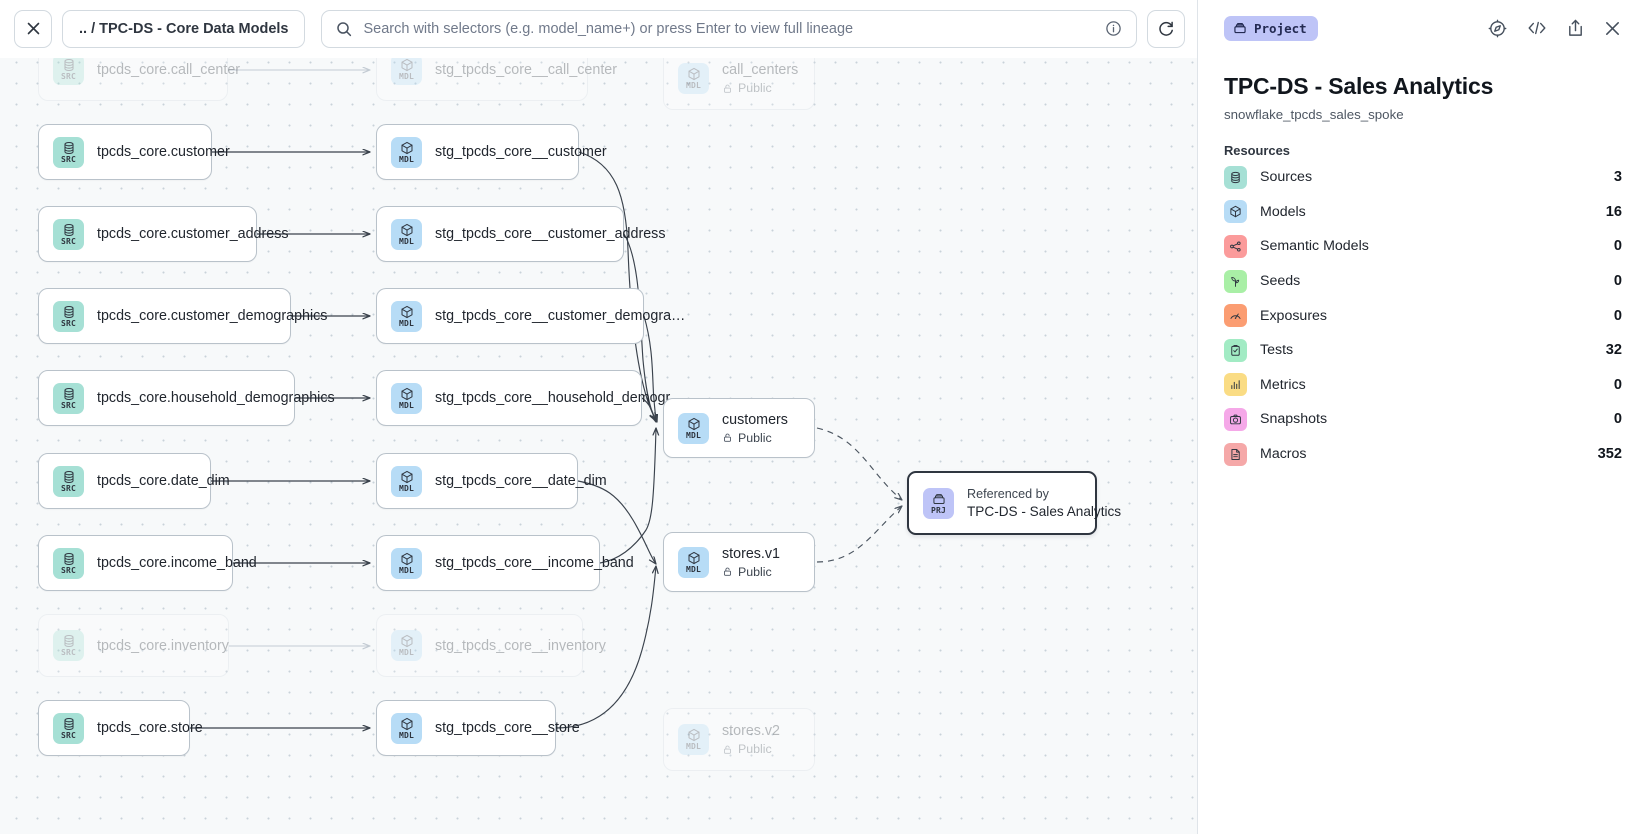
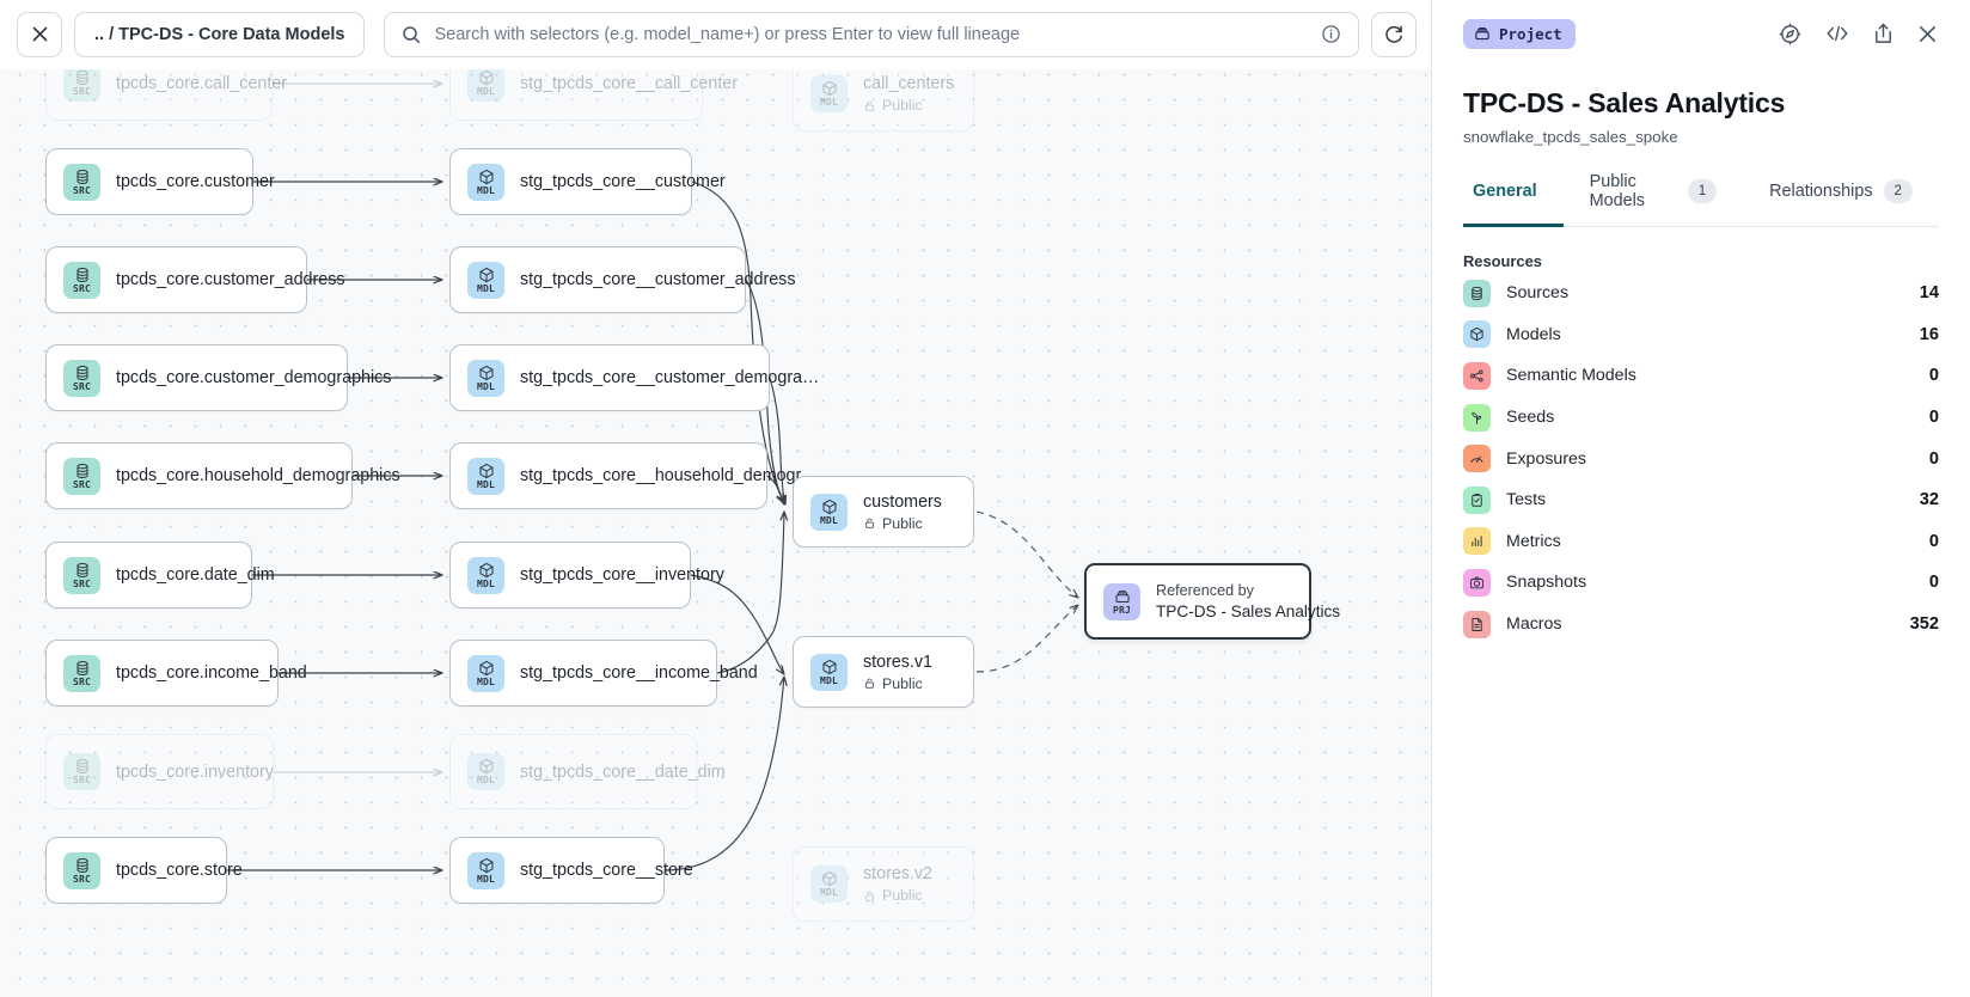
  SRC
  tpcds_core.call_center
  SRC
  tpcds_core.customer
  SRC
  tpcds_core.customer_address
  SRC
  tpcds_core.customer_demographics
  SRC
  tpcds_core.household_demographics
  SRC
  tpcds_core.date_dim
  SRC
  tpcds_core.income_band
  SRC
  tpcds_core.inventory
  SRC
  tpcds_core.store
  MDL
  stg_tpcds_core__call_center
  MDL
  stg_tpcds_core__customer
  MDL
  stg_tpcds_core__customer_address
  MDL
  stg_tpcds_core__customer_demogra…
  MDL
  stg_tpcds_core__household_demog
  MDL
- stg_tpcds_core__date_dim
+ stg_tpcds_core__inventory
  MDL
  stg_tpcds_core__income_band
  MDL
- stg_tpcds_core__inventory
+ stg_tpcds_core__date_dim
  MDL
  stg_tpcds_core__store
  MDL
  call_centers
  Public
  MDL
  customers
  Public
  MDL
  stores.v1
  Public
  MDL
  stores.v2
  Public
  PRJ
  Referenced by
  TPC-DS - Sales Analytics
  .. / TPC-DS - Core Data Models
  Search with selectors (e.g. model_name+) or press Enter to view full lineage
  Project
  TPC-DS - Sales Analytics
  snowflake_tpcds_sales_spoke
+ General
+ Public Models
+ 1
+ Relationships
+ 2
  Resources
  Sources
- 3
+ 14
  Models
  16
  Semantic Models
  0
  Seeds
  0
  Exposures
  0
  Tests
  32
  Metrics
  0
  Snapshots
  0
  Macros
  352
